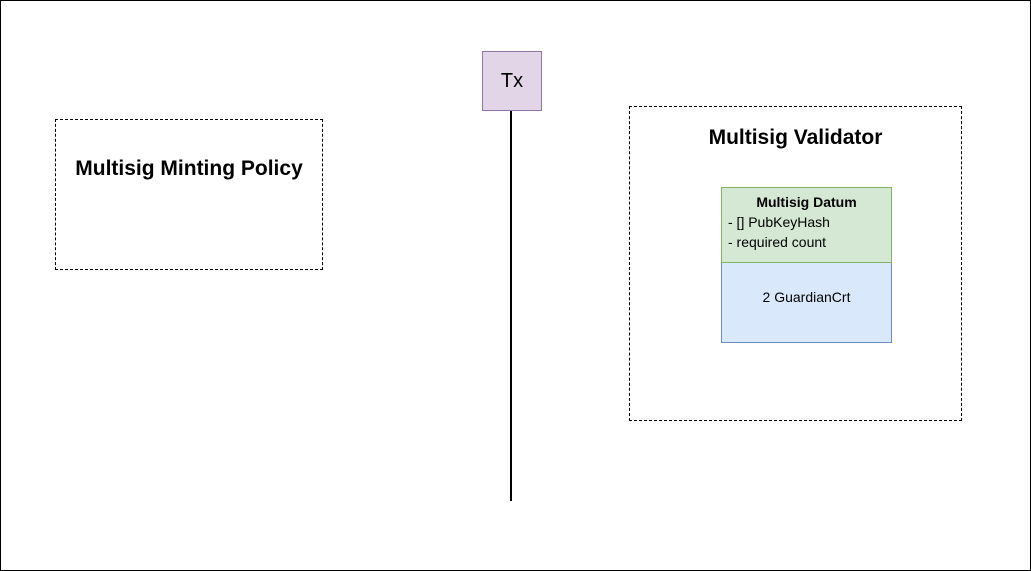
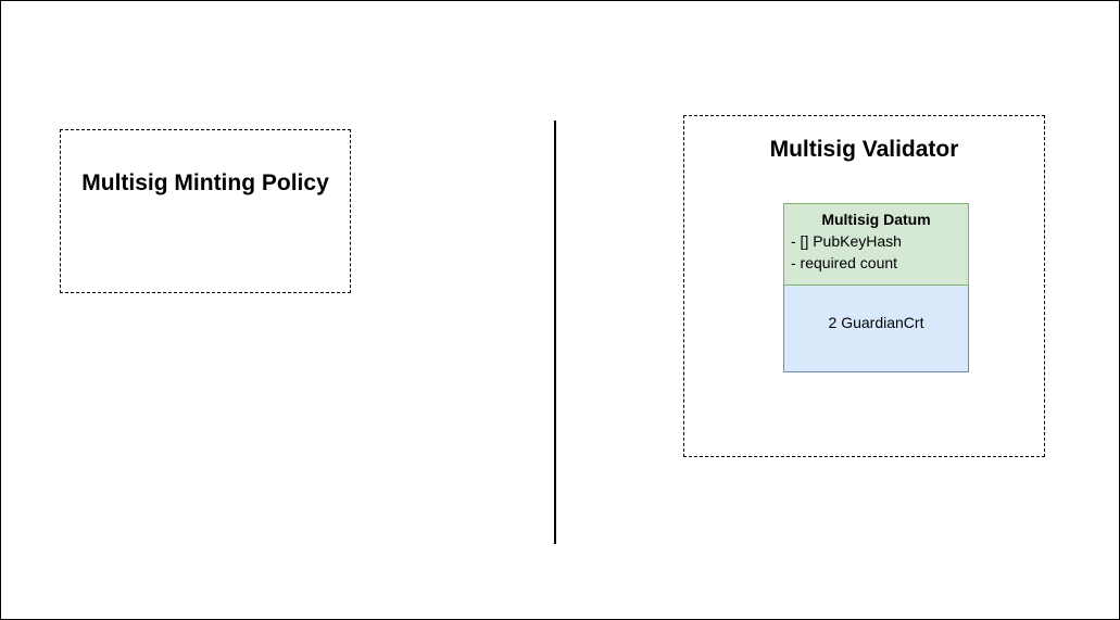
  Multisig Minting Policy
- Tx
  Multisig Validator
  Multisig Datum
  - [] PubKeyHash
  - required count
  2 GuardianCrt
